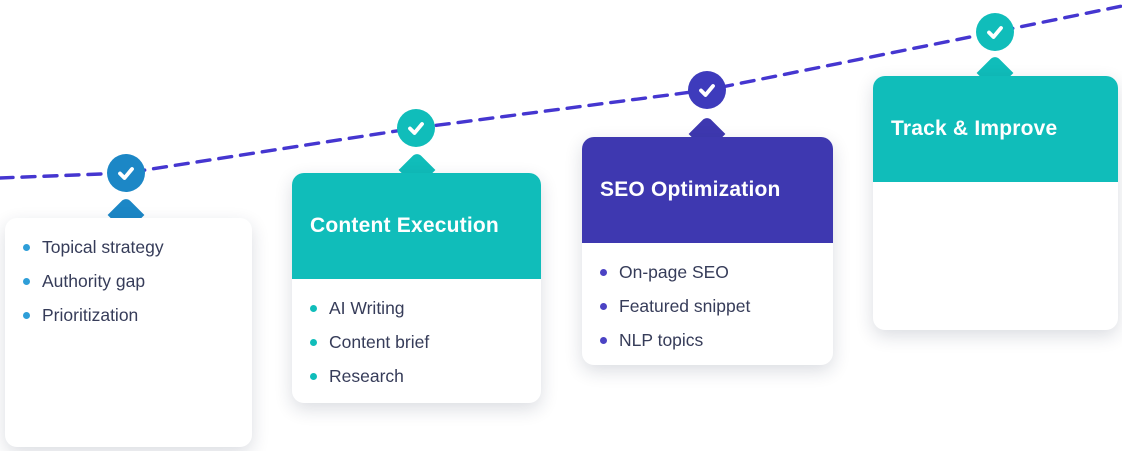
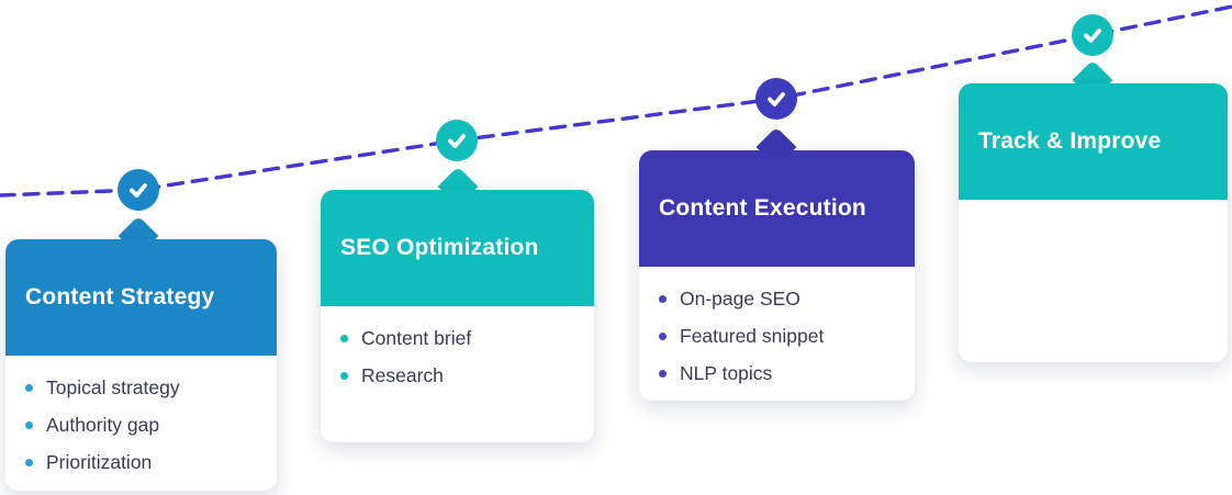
+ Content Strategy
  Topical strategy
  Authority gap
  Prioritization
- Content Execution
+ SEO Optimization
- AI Writing
  Content brief
  Research
- SEO Optimization
+ Content Execution
  On-page SEO
  Featured snippet
  NLP topics
  Track & Improve
